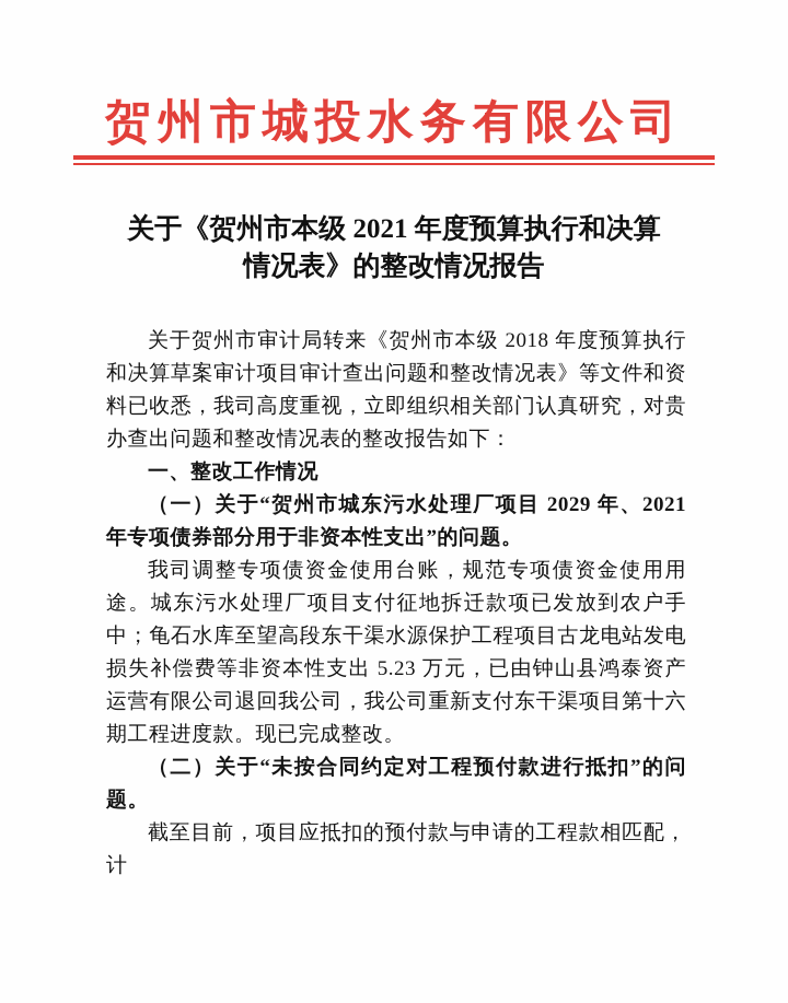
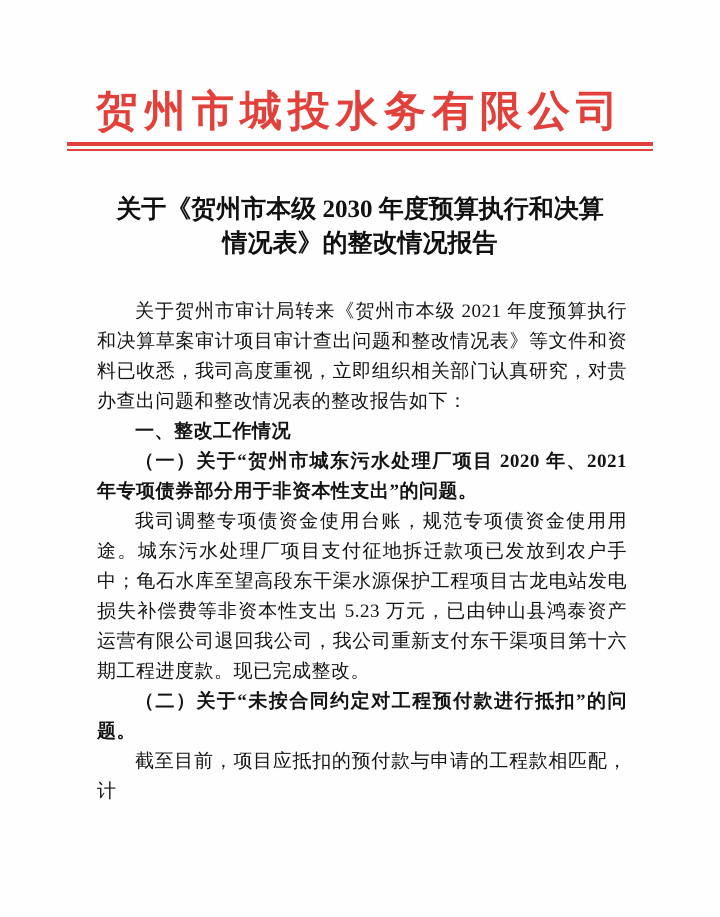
  贺州市城投水务有限公司
- 关于《贺州市本级 2021 年度预算执行和决算
+ 关于《贺州市本级 2030 年度预算执行和决算
  情况表》的整改情况报告
- 关于贺州市审计局转来《贺州市本级 2018 年度预算执行和决算草案审计项目审计查出问题和整改情况表》等文件和资料已收悉，我司高度重视，立即组织相关部门认真研究，对贵办查出问题和整改情况表的整改报告如下：
+ 关于贺州市审计局转来《贺州市本级 2021 年度预算执行和决算草案审计项目审计查出问题和整改情况表》等文件和资料已收悉，我司高度重视，立即组织相关部门认真研究，对贵办查出问题和整改情况表的整改报告如下：
  一、整改工作情况
- （一）关于“贺州市城东污水处理厂项目 2029 年、2021 年专项债券部分用于非资本性支出”的问题。
+ （一）关于“贺州市城东污水处理厂项目 2020 年、2021 年专项债券部分用于非资本性支出”的问题。
  我司调整专项债资金使用台账，规范专项债资金使用用途。城东污水处理厂项目支付征地拆迁款项已发放到农户手中；龟石水库至望高段东干渠水源保护工程项目古龙电站发电损失补偿费等非资本性支出 5.23 万元，已由钟山县鸿泰资产运营有限公司退回我公司，我公司重新支付东干渠项目第十六期工程进度款。现已完成整改。
  （二）关于“未按合同约定对工程预付款进行抵扣”的问题。
  截至目前，项目应抵扣的预付款与申请的工程款相匹配，计
